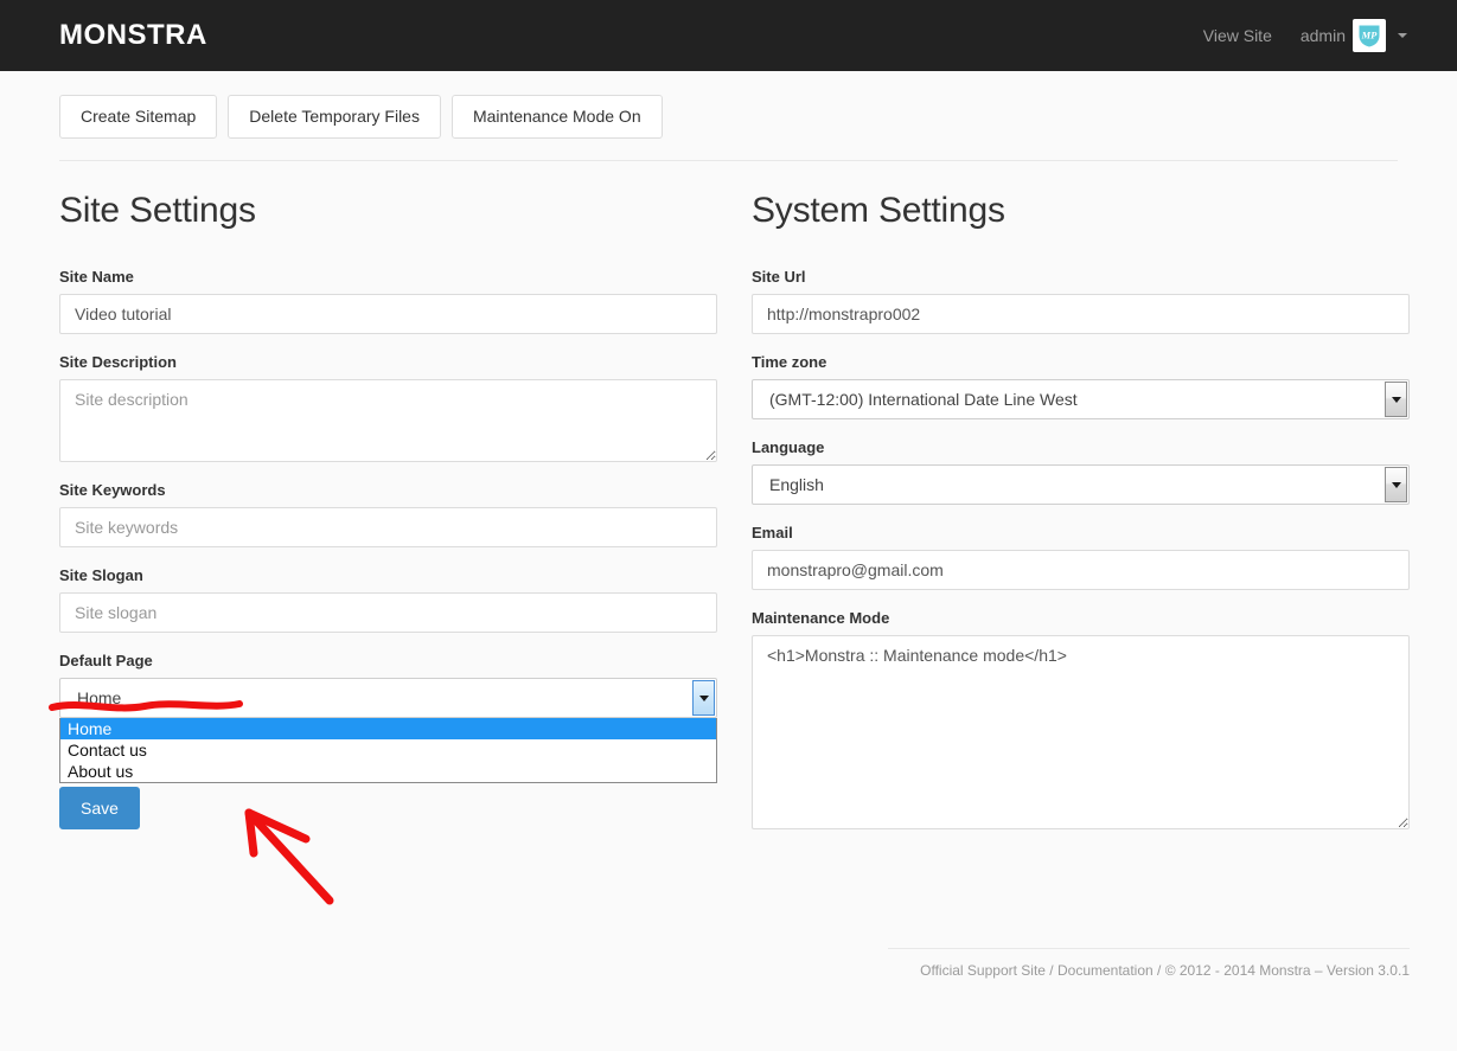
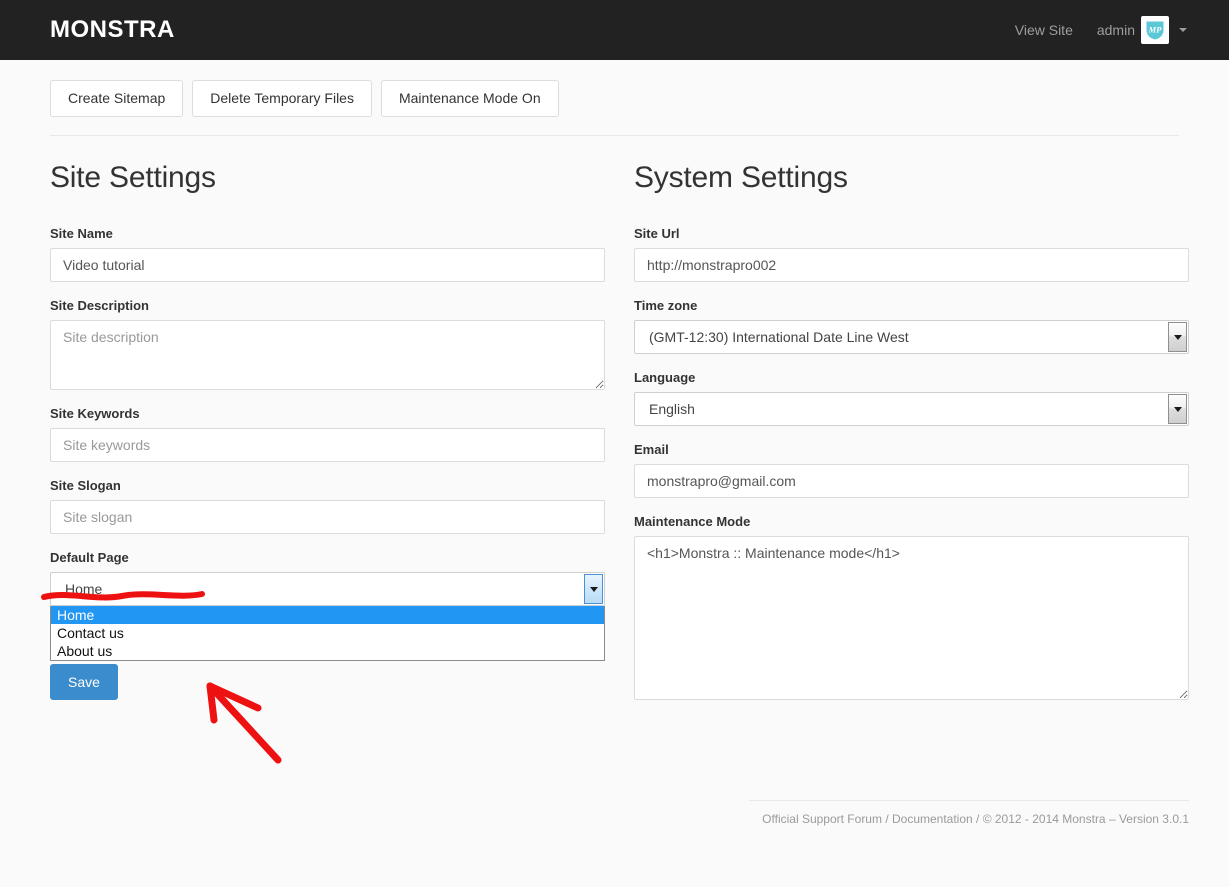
  MONSTRA
  View Site
  admin
  MP
  Create Sitemap
  Delete Temporary Files
  Maintenance Mode On
  Site Settings
  Site Name
  Video tutorial
  Site Description
  Site description
  Site Keywords
  Site keywords
  Site Slogan
  Site slogan
  Default Page
  Home
  Home
  Contact us
  About us
  Save
  System Settings
  Site Url
  http://monstrapro002
  Time zone
- (GMT-12:00) International Date Line West
+ (GMT-12:30) International Date Line West
  Language
  English
  Email
  monstrapro@gmail.com
  Maintenance Mode
  <h1>Monstra :: Maintenance mode</h1>
- Official Support Site / Documentation / © 2012 - 2014 Monstra – Version 3.0.1
+ Official Support Forum / Documentation / © 2012 - 2014 Monstra – Version 3.0.1
